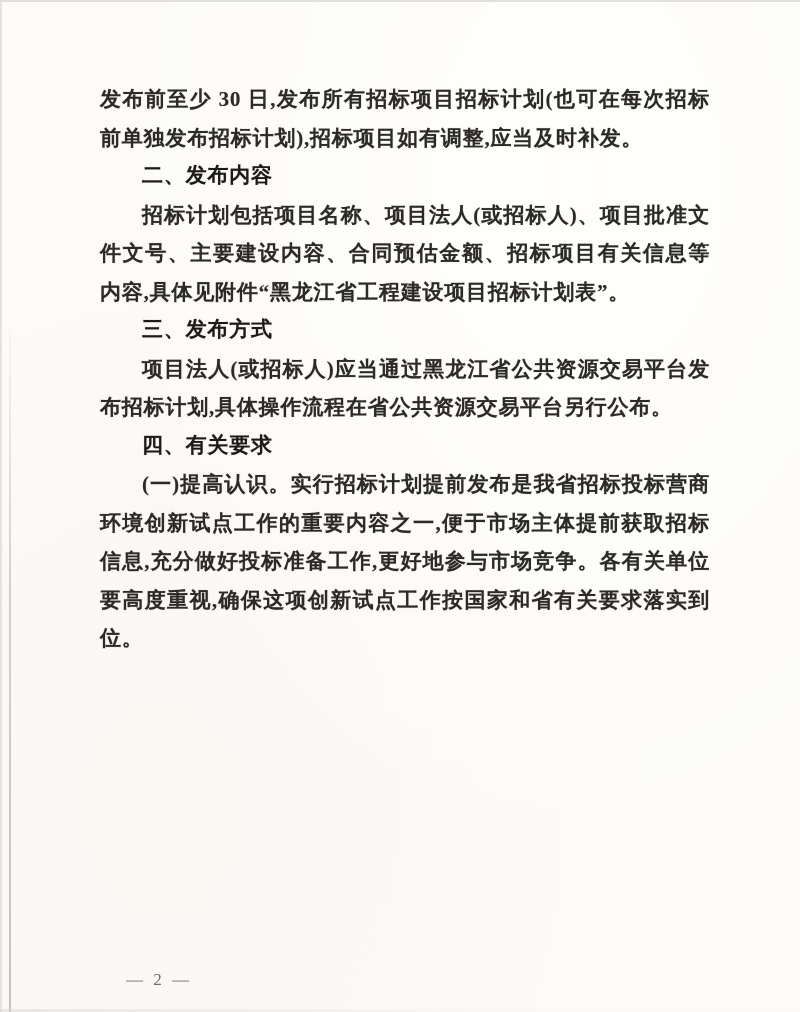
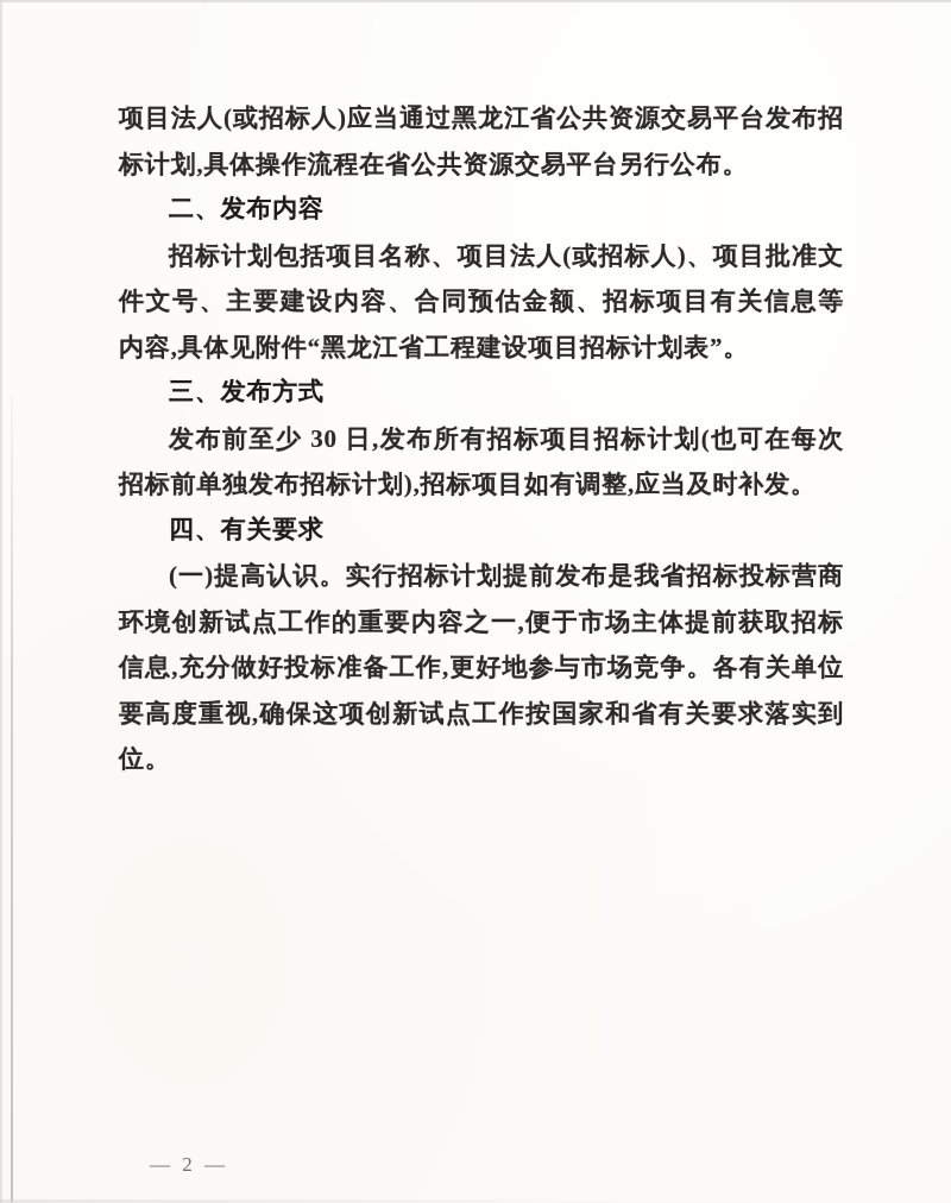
- 发布前至少 30 日,发布所有招标项目招标计划(也可在每次招标前单独发布招标计划),招标项目如有调整,应当及时补发。
+ 项目法人(或招标人)应当通过黑龙江省公共资源交易平台发布招标计划,具体操作流程在省公共资源交易平台另行公布。
  二、发布内容
  招标计划包括项目名称、项目法人(或招标人)、项目批准文件文号、主要建设内容、合同预估金额、招标项目有关信息等内容,具体见附件“黑龙江省工程建设项目招标计划表”。
  三、发布方式
- 项目法人(或招标人)应当通过黑龙江省公共资源交易平台发布招标计划,具体操作流程在省公共资源交易平台另行公布。
+ 发布前至少 30 日,发布所有招标项目招标计划(也可在每次招标前单独发布招标计划),招标项目如有调整,应当及时补发。
  四、有关要求
  (一)提高认识。实行招标计划提前发布是我省招标投标营商环境创新试点工作的重要内容之一,便于市场主体提前获取招标信息,充分做好投标准备工作,更好地参与市场竞争。各有关单位要高度重视,确保这项创新试点工作按国家和省有关要求落实到位。
  — 2 —
